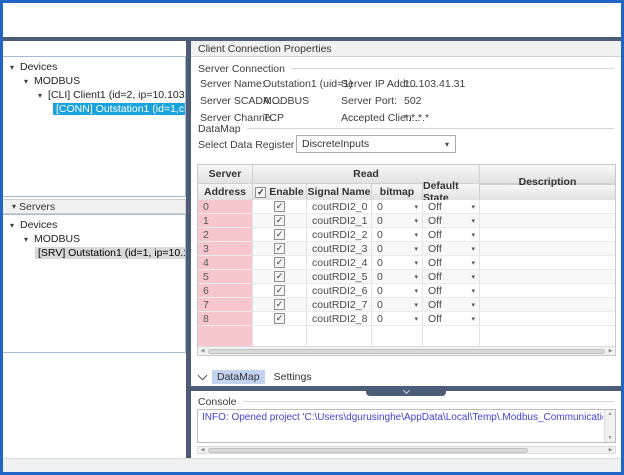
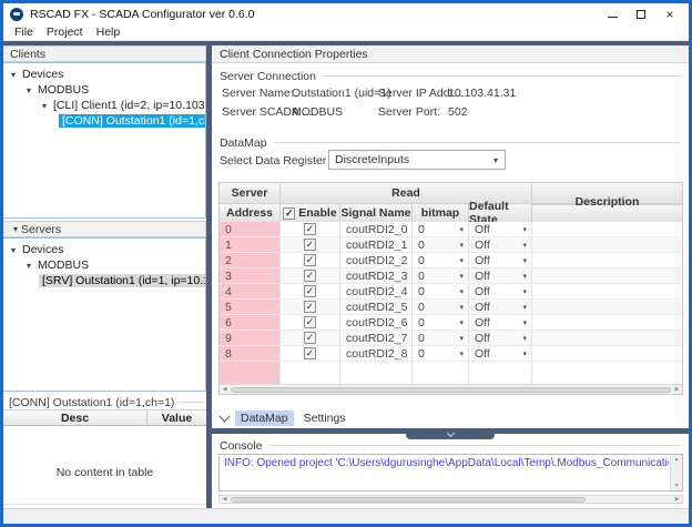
+ RSCAD FX - SCADA Configurator ver 0.6.0
+ ×
+ File
+ Project
+ Help
+ Clients
  ▾
  Devices
  ▾
  MODBUS
  ▾
  [CLI] Client1 (id=2, ip=10.103
  [CONN] Outstation1 (id=1,c
  ▾
  Servers
  ▾
  Devices
  ▾
  MODBUS
  [SRV] Outstation1 (id=1, ip=10.
+ [CONN] Outstation1 (id=1,ch=1)
+ Desc
+ Value
+ No content in table
  Client Connection Properties
  Server Connection
  Server Name:
  Outstation1 (uid=1)
  Server IP Addr...
  10.103.41.31
  Server SCADA ...
  MODBUS
  Server Port:
  502
- Server Channe...
- TCP
- Accepted Clien...
- *.*.*.*
  DataMap
  Select Data Register
  DiscreteInputs
  ▾
  Server
  Read
  Description
  Address
  ✓
  Enable
  Signal Name
  bitmap
  Default State
  0
  ✓
  coutRDI2_0
  0
  Off
  1
  ✓
  coutRDI2_1
  0
  Off
  2
  ✓
  coutRDI2_2
  0
  Off
  3
  ✓
  coutRDI2_3
  0
  Off
  4
  ✓
  coutRDI2_4
  0
  Off
  5
  ✓
  coutRDI2_5
  0
  Off
  6
  ✓
  coutRDI2_6
  0
  Off
- 7
+ 9
  ✓
  coutRDI2_7
  0
  Off
  8
  ✓
  coutRDI2_8
  0
  Off
  DataMap
  Settings
  Console
  INFO: Opened project 'C:\Users\dgurusinghe\AppData\Local\Temp\.Modbus_Communicati
